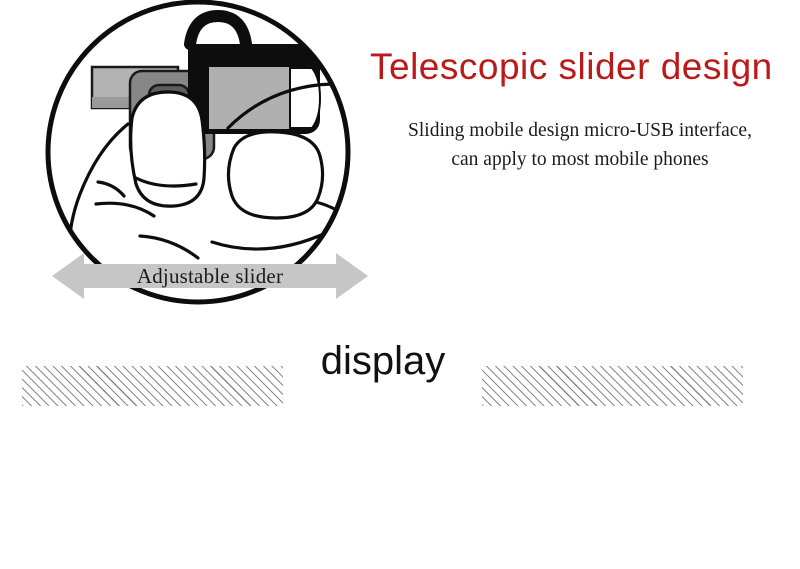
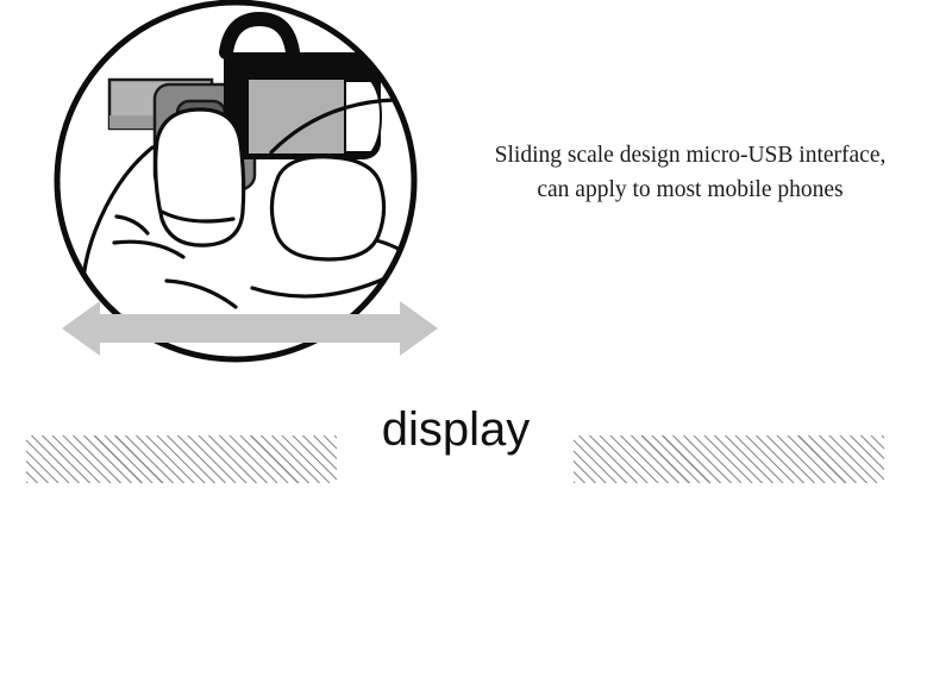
- Adjustable slider
- Telescopic slider design
- Sliding mobile design micro-USB interface,
+ Sliding scale design micro-USB interface,
  can apply to most mobile phones
  display
